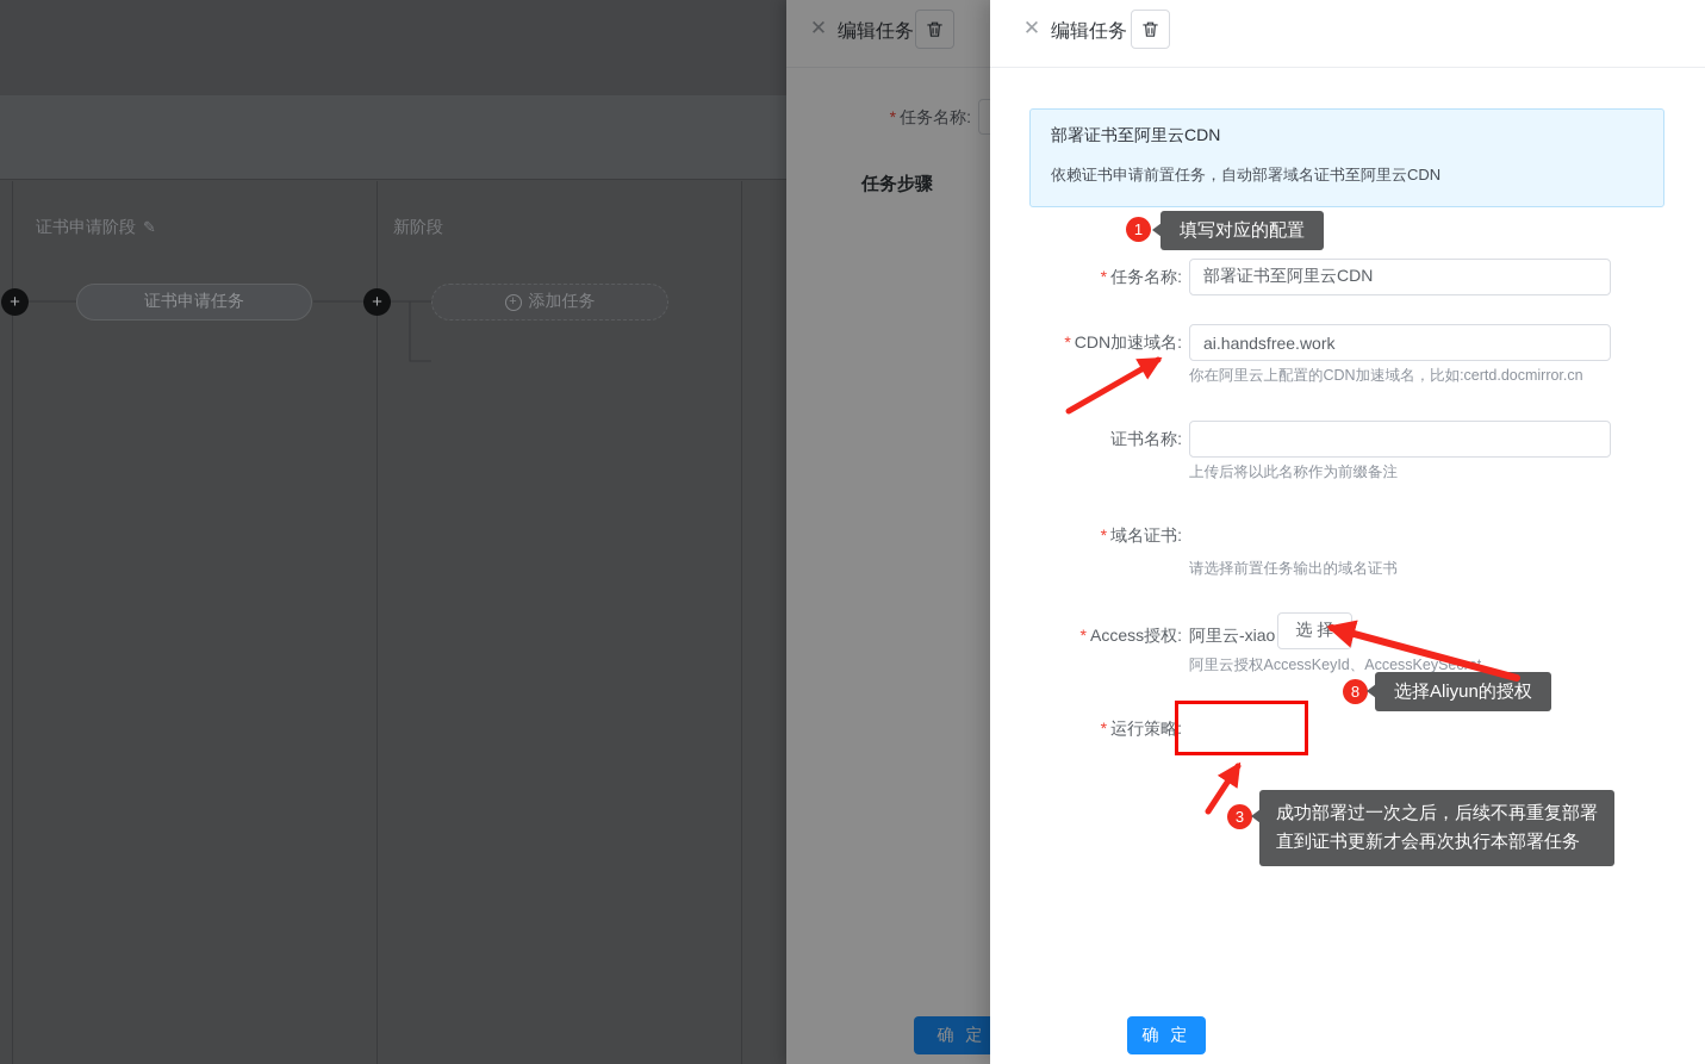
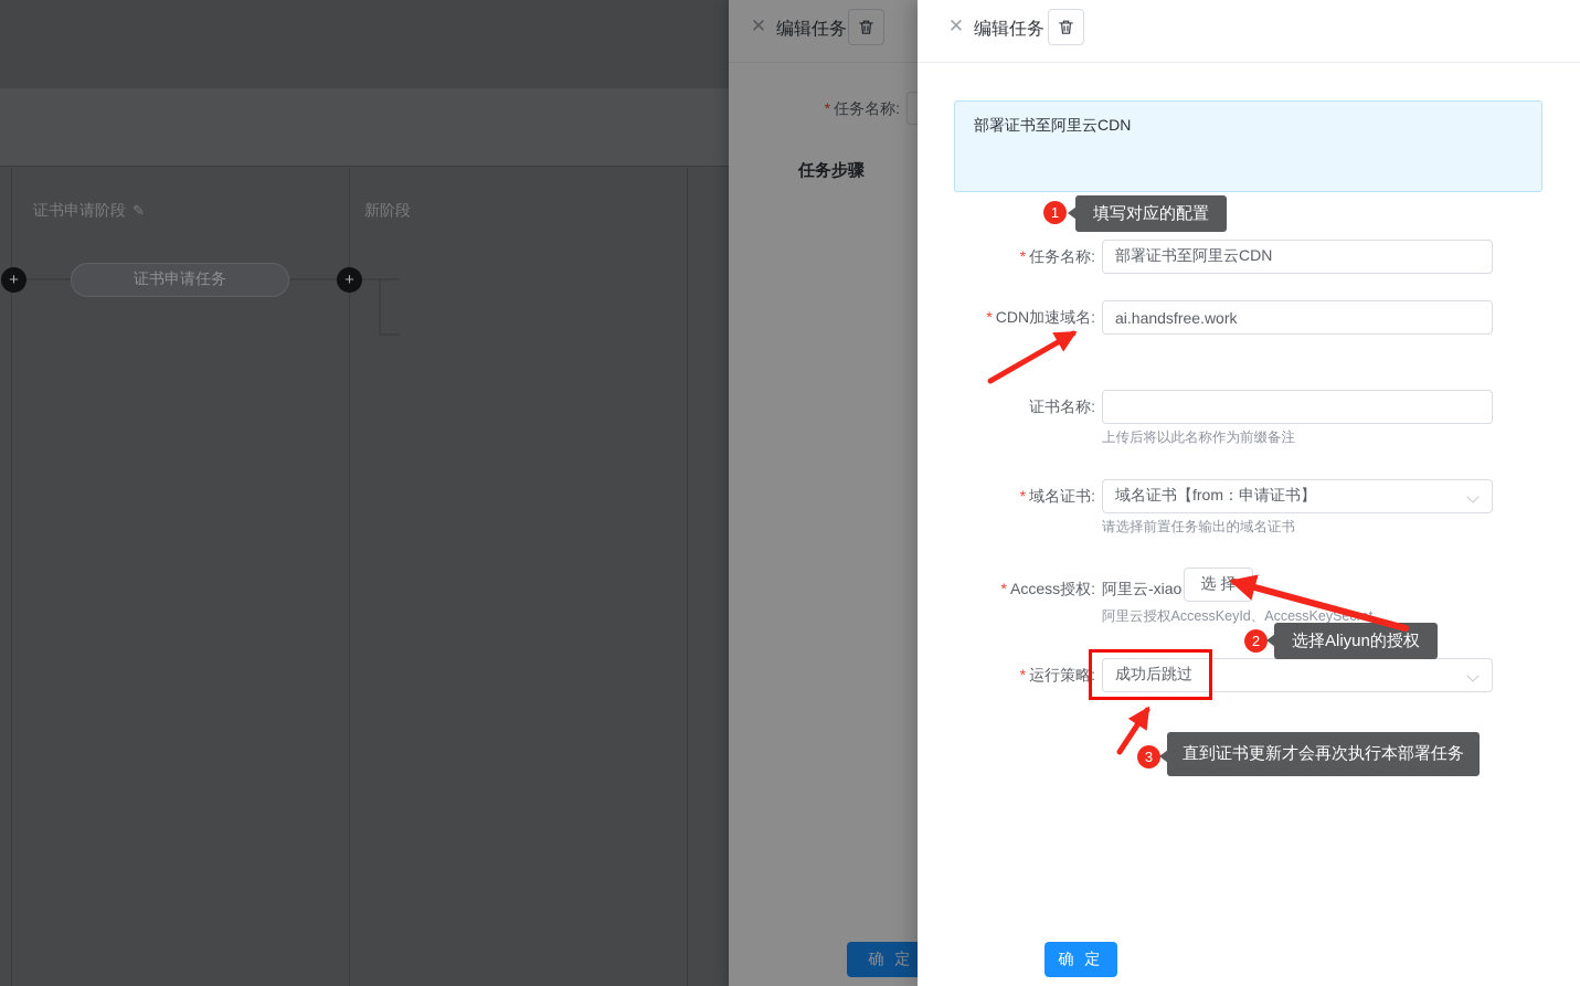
  证书申请阶段
  新阶段
  证书申请任务
- 添加任务
  编辑任务
  * 任务名称:
  任务步骤
  确 定
  编辑任务
  部署证书至阿里云CDN
- 依赖证书申请前置任务，自动部署域名证书至阿里云CDN
  1
  填写对应的配置
  * 任务名称:
  部署证书至阿里云CDN
  * CDN加速域名:
  ai.handsfree.work
- 你在阿里云上配置的CDN加速域名，比如:certd.docmirror.cn
  证书名称:
  上传后将以此名称作为前缀备注
  * 域名证书:
+ 域名证书【from：申请证书】
  请选择前置任务输出的域名证书
  * Access授权:
  阿里云-xiao
  选 择
  阿里云授权AccessKeyId、AccessKeySe
- 8
+ 2
  选择Aliyun的授权
  * 运行策略:
+ 成功后跳过
  3
- 成功部署过一次之后，后续不再重复部署
  直到证书更新才会再次执行本部署任务
  确 定
